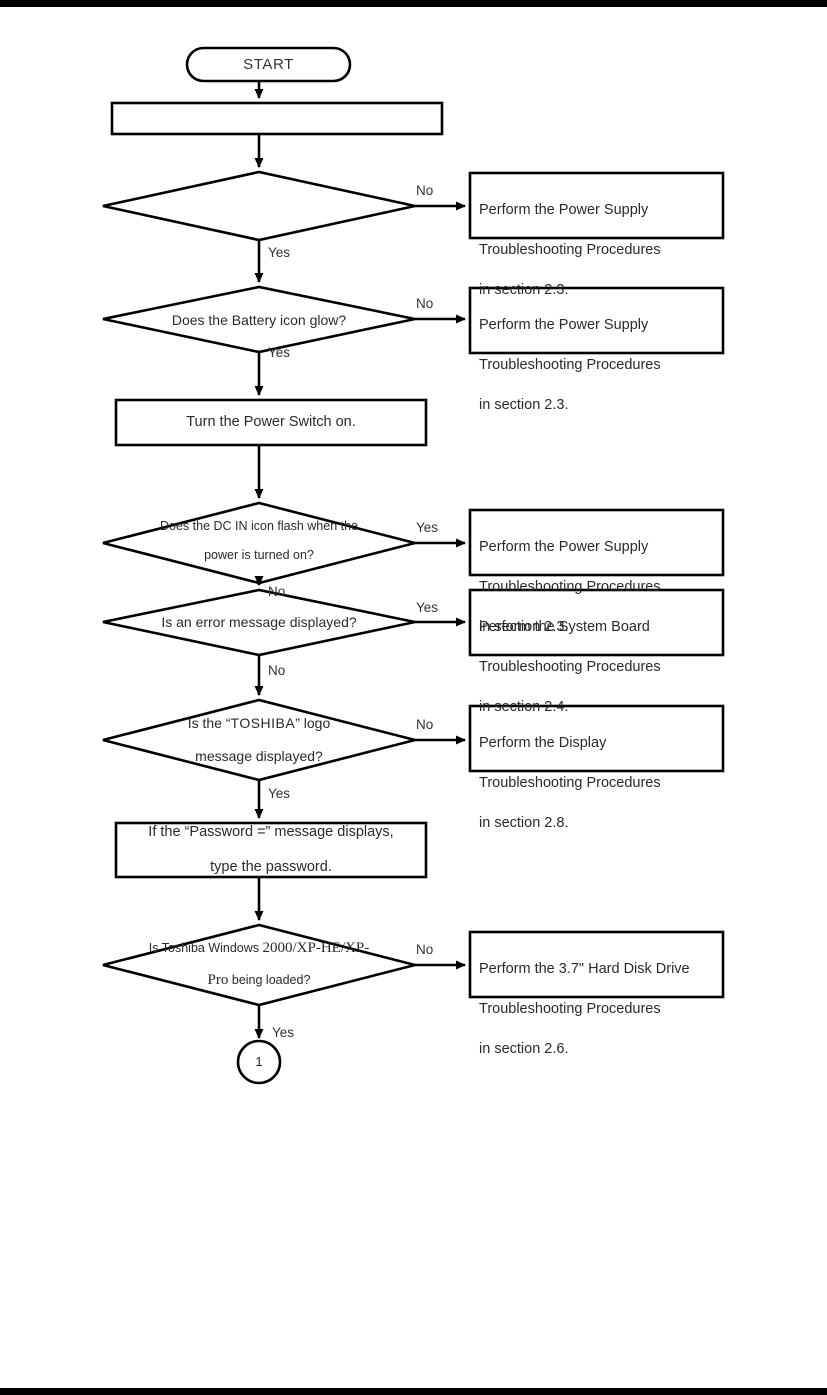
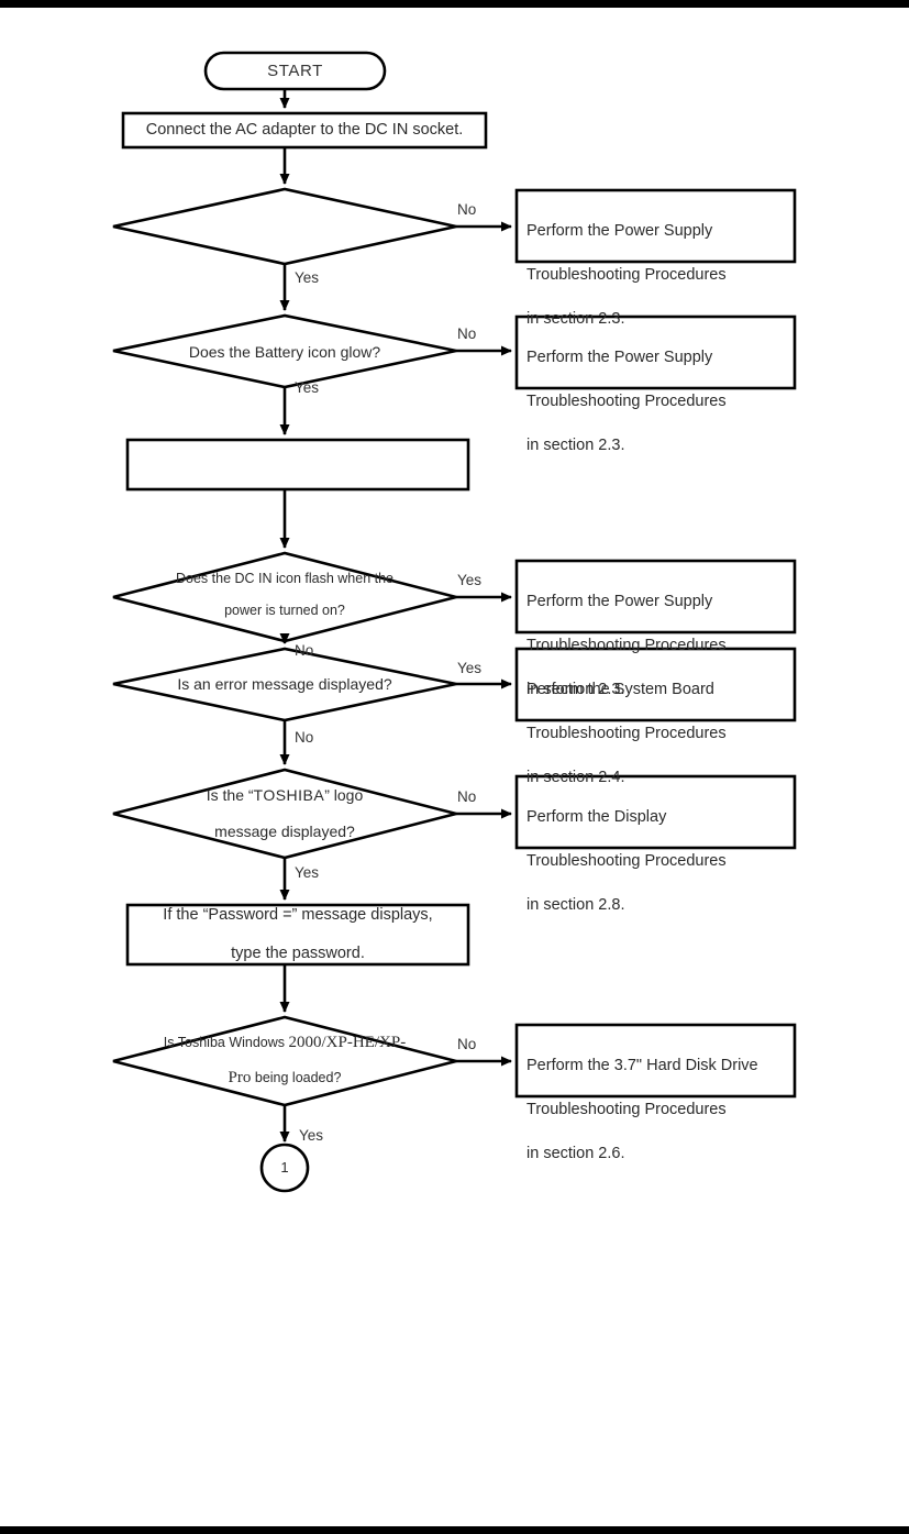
  START
+ Connect the AC adapter to the DC IN socket.
  Perform the Power Supply
  Troubleshooting Procedures
  in section 2.3.
  Does the Battery icon glow?
  Perform the Power Supply
  Troubleshooting Procedures
  in section 2.3.
- Turn the Power Switch on.
  Does the DC IN icon flash when the
  power is turned on?
  Perform the Power Supply
  Troubleshooting Procedures
  in section 2.3.
  Is an error message displayed?
  Perform the System Board
  Troubleshooting Procedures
  in section 2.4.
  Is the “TOSHIBA” logo
  message displayed?
  Perform the Display
  Troubleshooting Procedures
  in section 2.8.
  If the “Password =” message displays,
  type the password.
  Is Toshiba Windows 2000/XP-HE/XP-
  Pro being loaded?
  Perform the 3.7" Hard Disk Drive
  Troubleshooting Procedures
  in section 2.6.
  1
  No
  Yes
  No
  Yes
  Yes
  No
  Yes
  No
  No
  Yes
  No
  Yes
